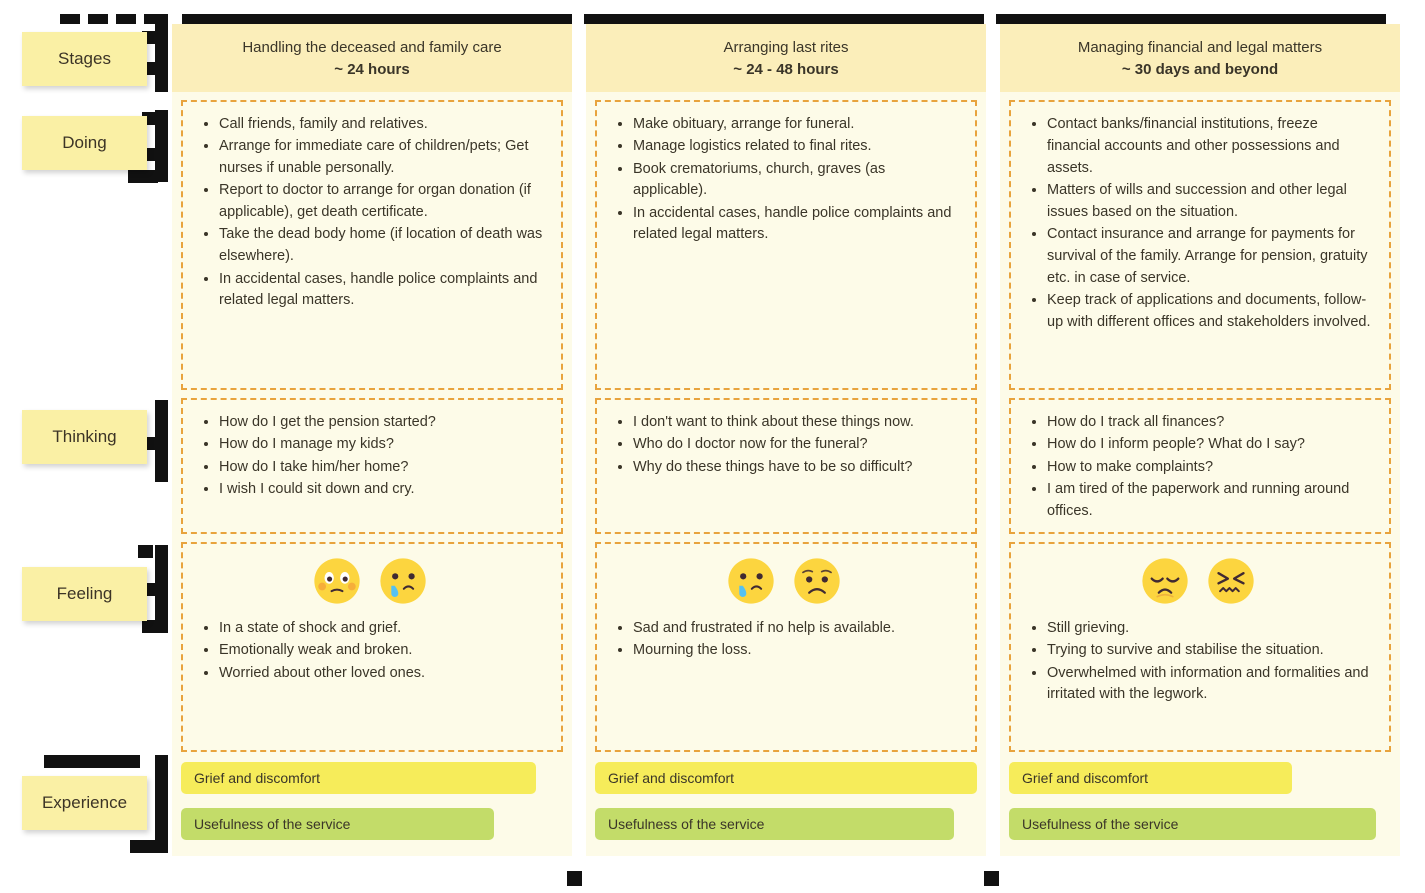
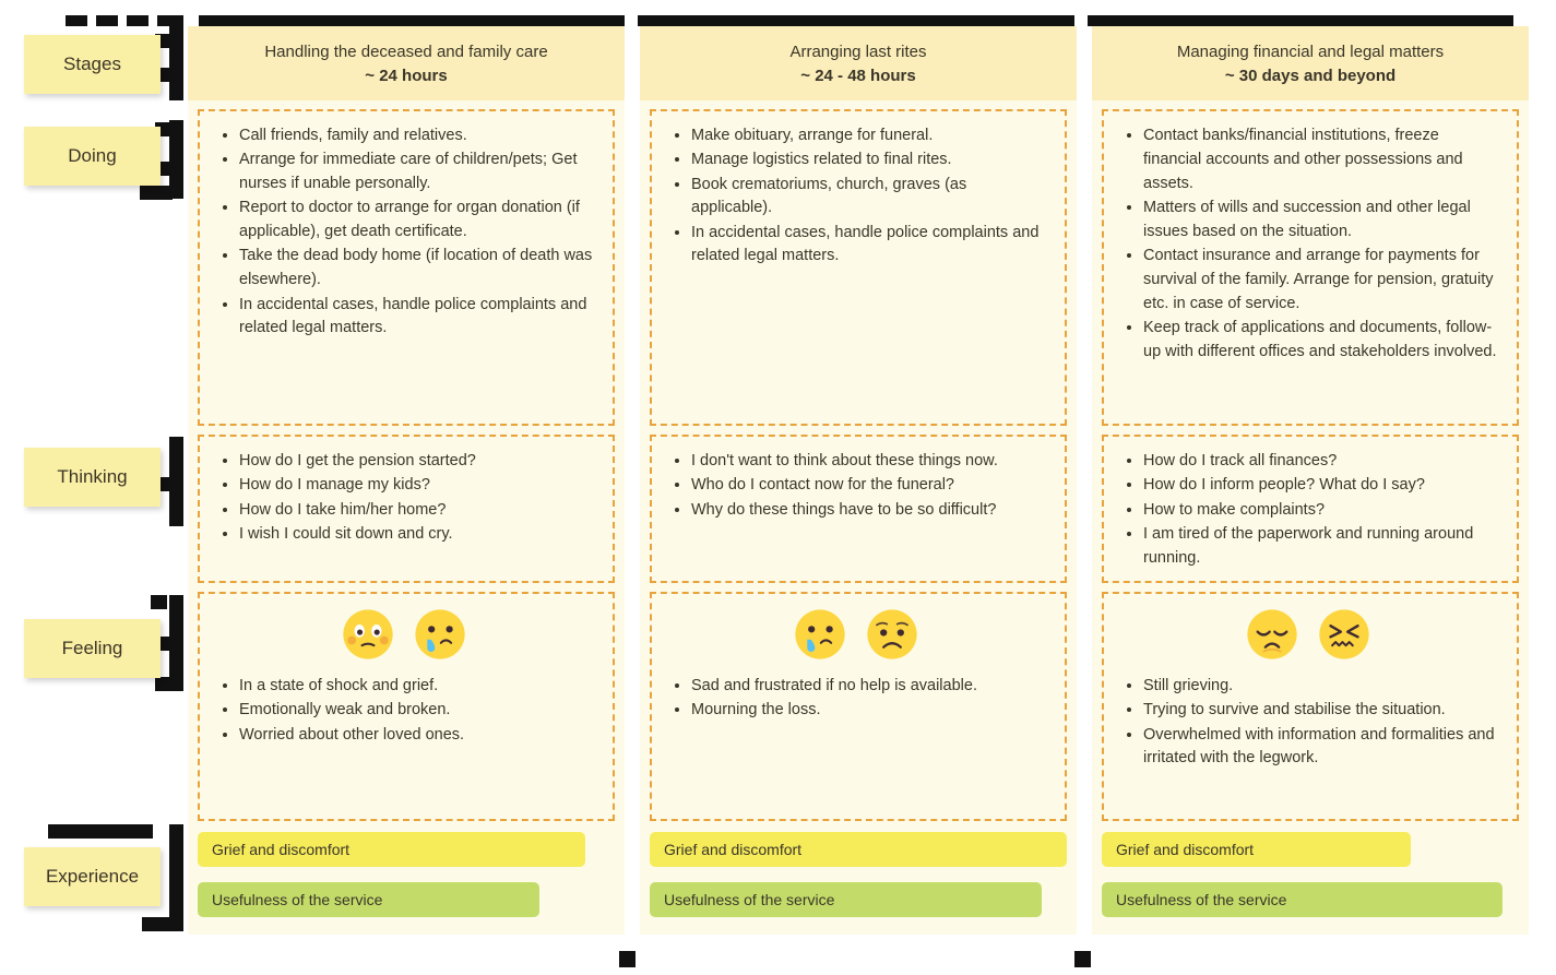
  Stages
  Doing
  Thinking
  Feeling
  Experience
  Handling the deceased and family care
  ~ 24 hours
  Call friends, family and relatives.
  Arrange for immediate care of children/pets; Get nurses if unable personally.
  Report to doctor to arrange for organ donation (if applicable), get death certificate.
  Take the dead body home (if location of death was elsewhere).
  In accidental cases, handle police complaints and related legal matters.
  How do I get the pension started?
  How do I manage my kids?
  How do I take him/her home?
  I wish I could sit down and cry.
  In a state of shock and grief.
  Emotionally weak and broken.
  Worried about other loved ones.
  Grief and discomfort
  Usefulness of the service
  Arranging last rites
  ~ 24 - 48 hours
  Make obituary, arrange for funeral.
  Manage logistics related to final rites.
  Book crematoriums, church, graves (as applicable).
  In accidental cases, handle police complaints and related legal matters.
  I don't want to think about these things now.
- Who do I doctor now for the funeral?
+ Who do I contact now for the funeral?
  Why do these things have to be so difficult?
  Sad and frustrated if no help is available.
  Mourning the loss.
  Grief and discomfort
  Usefulness of the service
  Managing financial and legal matters
  ~ 30 days and beyond
  Contact banks/financial institutions, freeze financial accounts and other possessions and assets.
  Matters of wills and succession and other legal issues based on the situation.
  Contact insurance and arrange for payments for survival of the family. Arrange for pension, gratuity etc. in case of service.
  Keep track of applications and documents, follow-up with different offices and stakeholders involved.
  How do I track all finances?
  How do I inform people? What do I say?
  How to make complaints?
- I am tired of the paperwork and running around offices.
+ I am tired of the paperwork and running around running.
  Still grieving.
  Trying to survive and stabilise the situation.
  Overwhelmed with information and formalities and irritated with the legwork.
  Grief and discomfort
  Usefulness of the service
